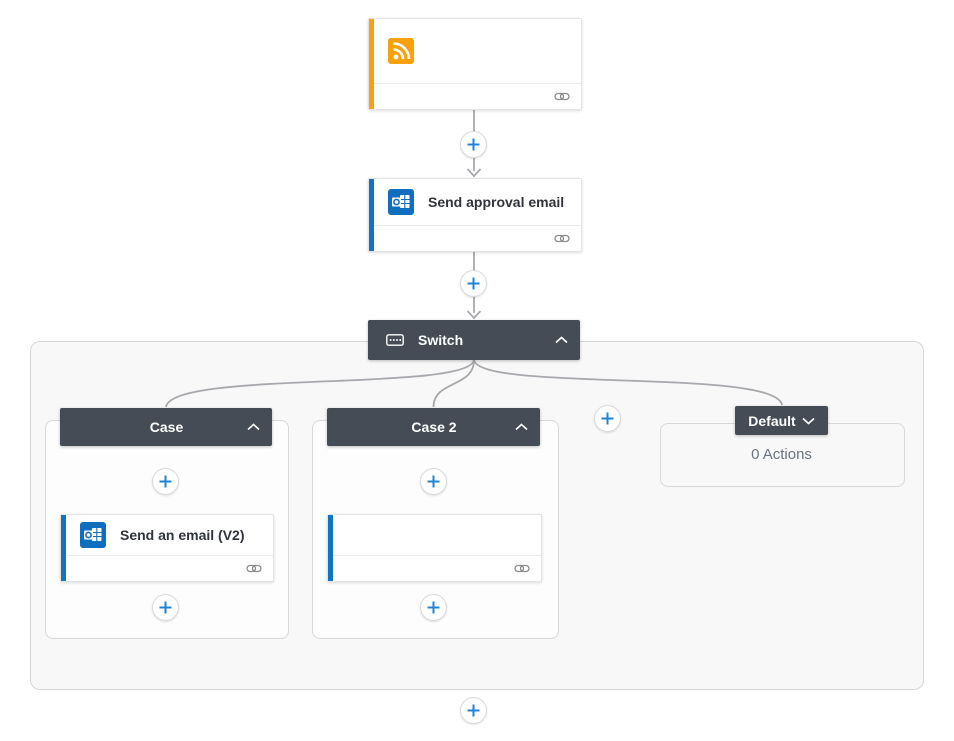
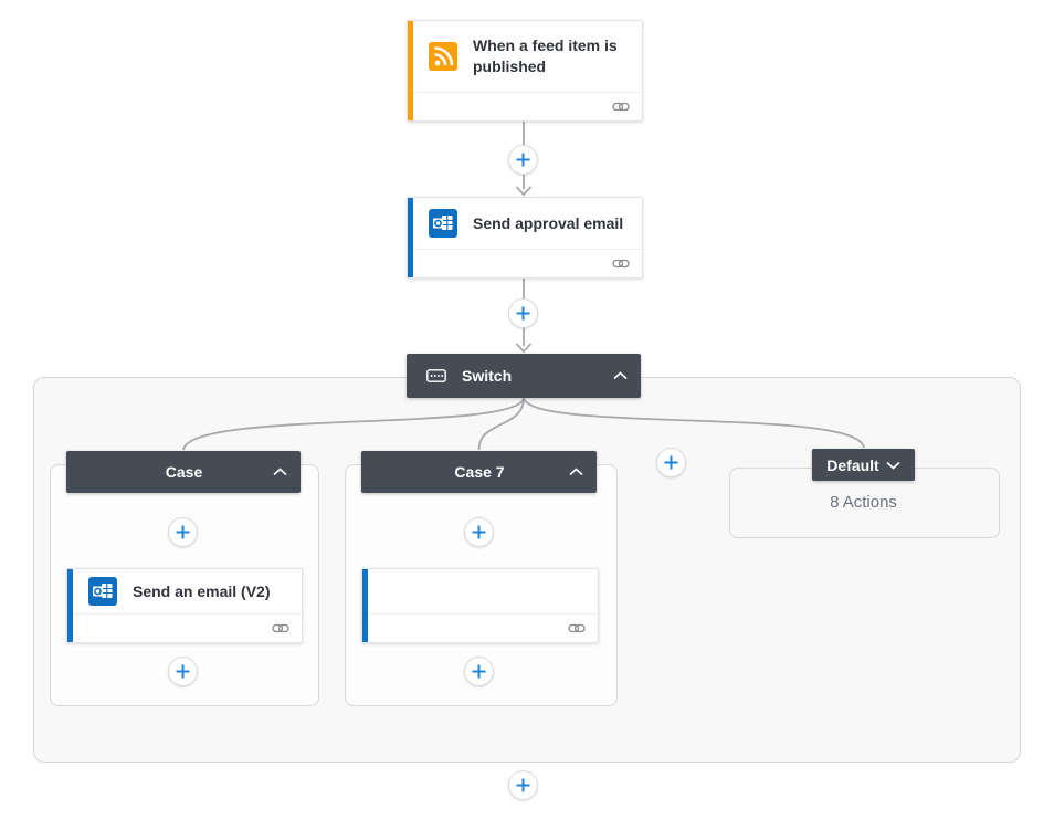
+ When a feed item is published
  Send approval email
  Switch
  Case
  Send an email (V2)
- Case 2
+ Case 7
- 0 Actions
+ 8 Actions
  Default
